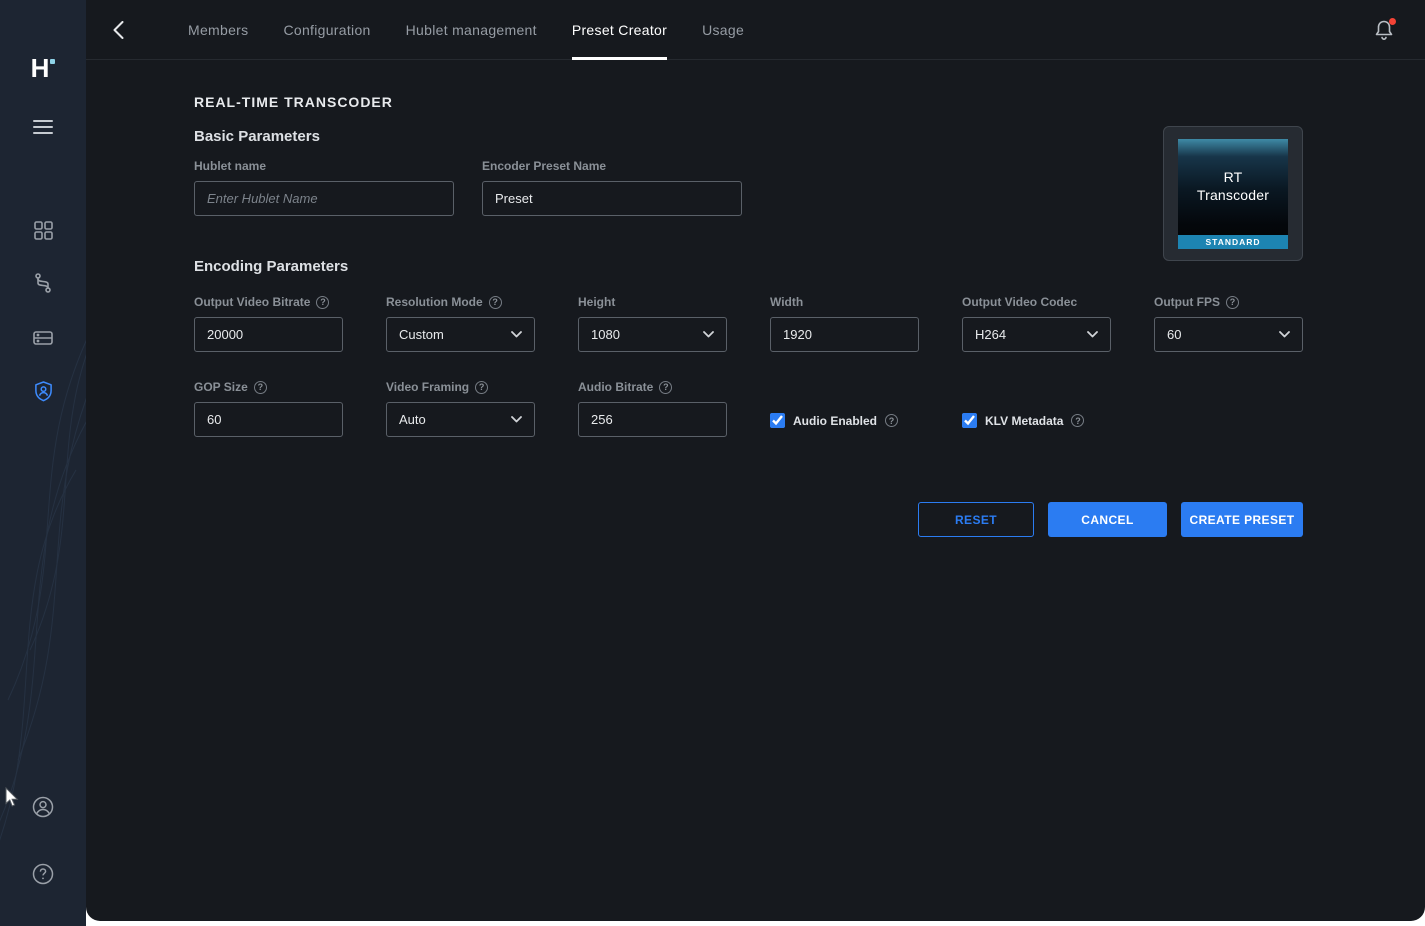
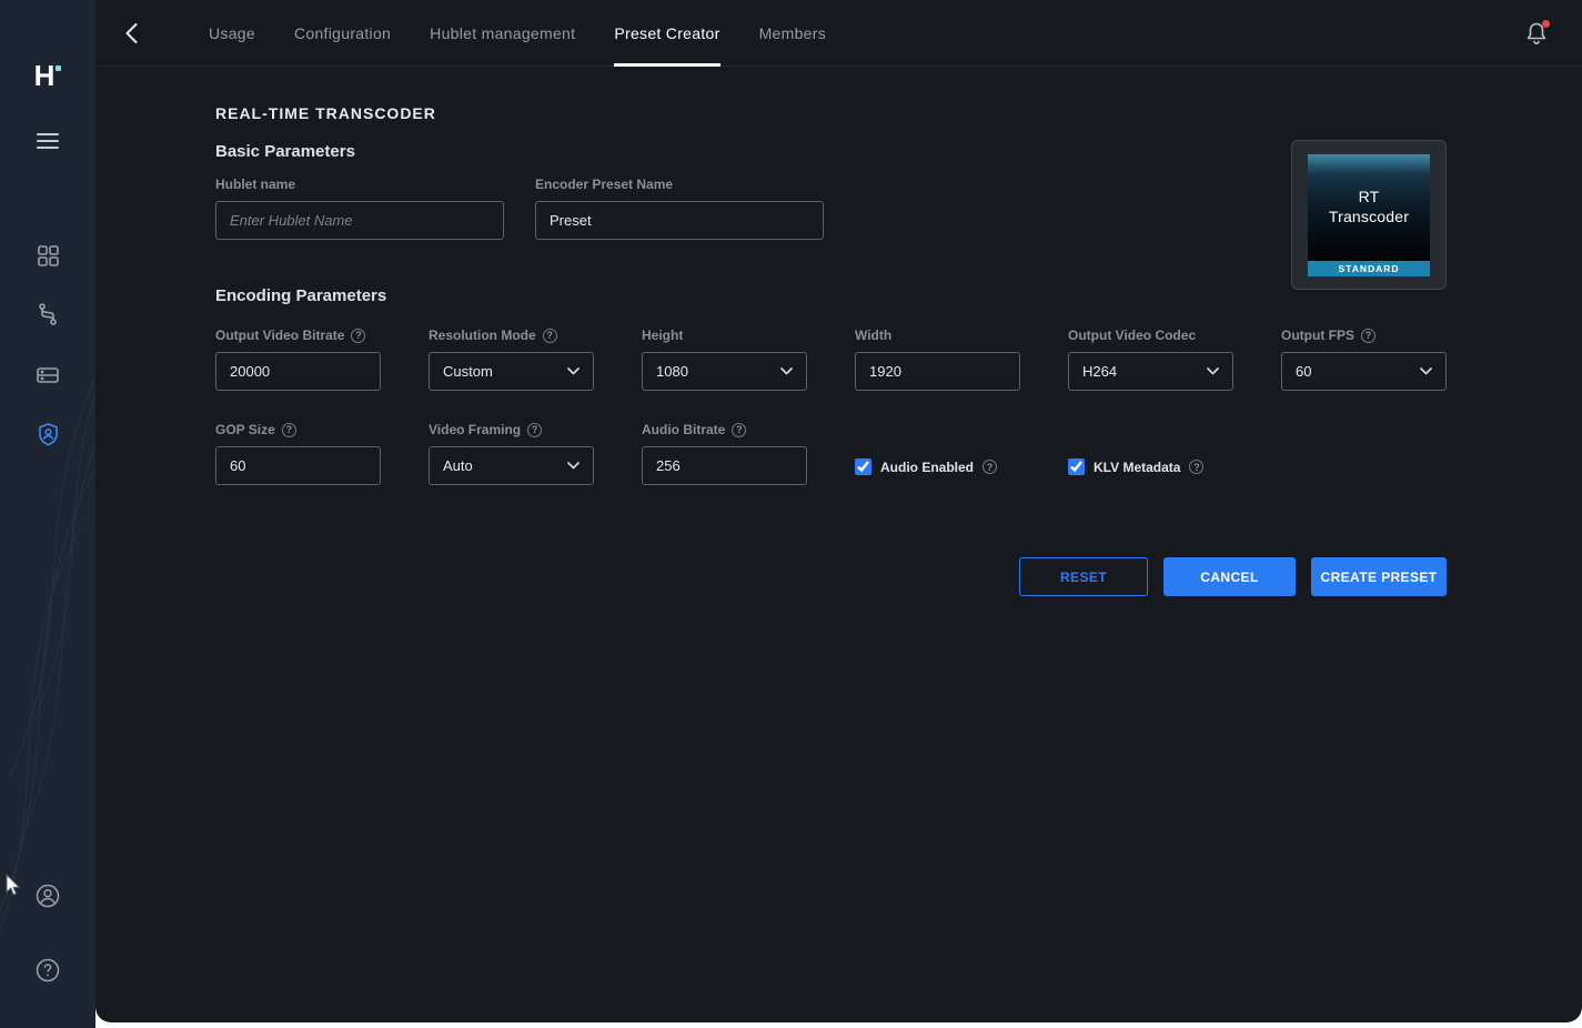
  H
- Members
+ Usage
  Configuration
  Hublet management
  Preset Creator
- Usage
+ Members
  REAL-TIME TRANSCODER
  Basic Parameters
  Hublet name
  Enter Hublet Name
  Encoder Preset Name
  Preset
  RT
  Transcoder
  STANDARD
  Encoding Parameters
  Output Video Bitrate
  20000
  Resolution Mode
  Custom
  Height
  1080
  Width
  1920
  Output Video Codec
  H264
  Output FPS
  60
  GOP Size
  60
  Video Framing
  Auto
  Audio Bitrate
  256
  Audio Enabled
  KLV Metadata
  RESET
  CANCEL
  CREATE PRESET
